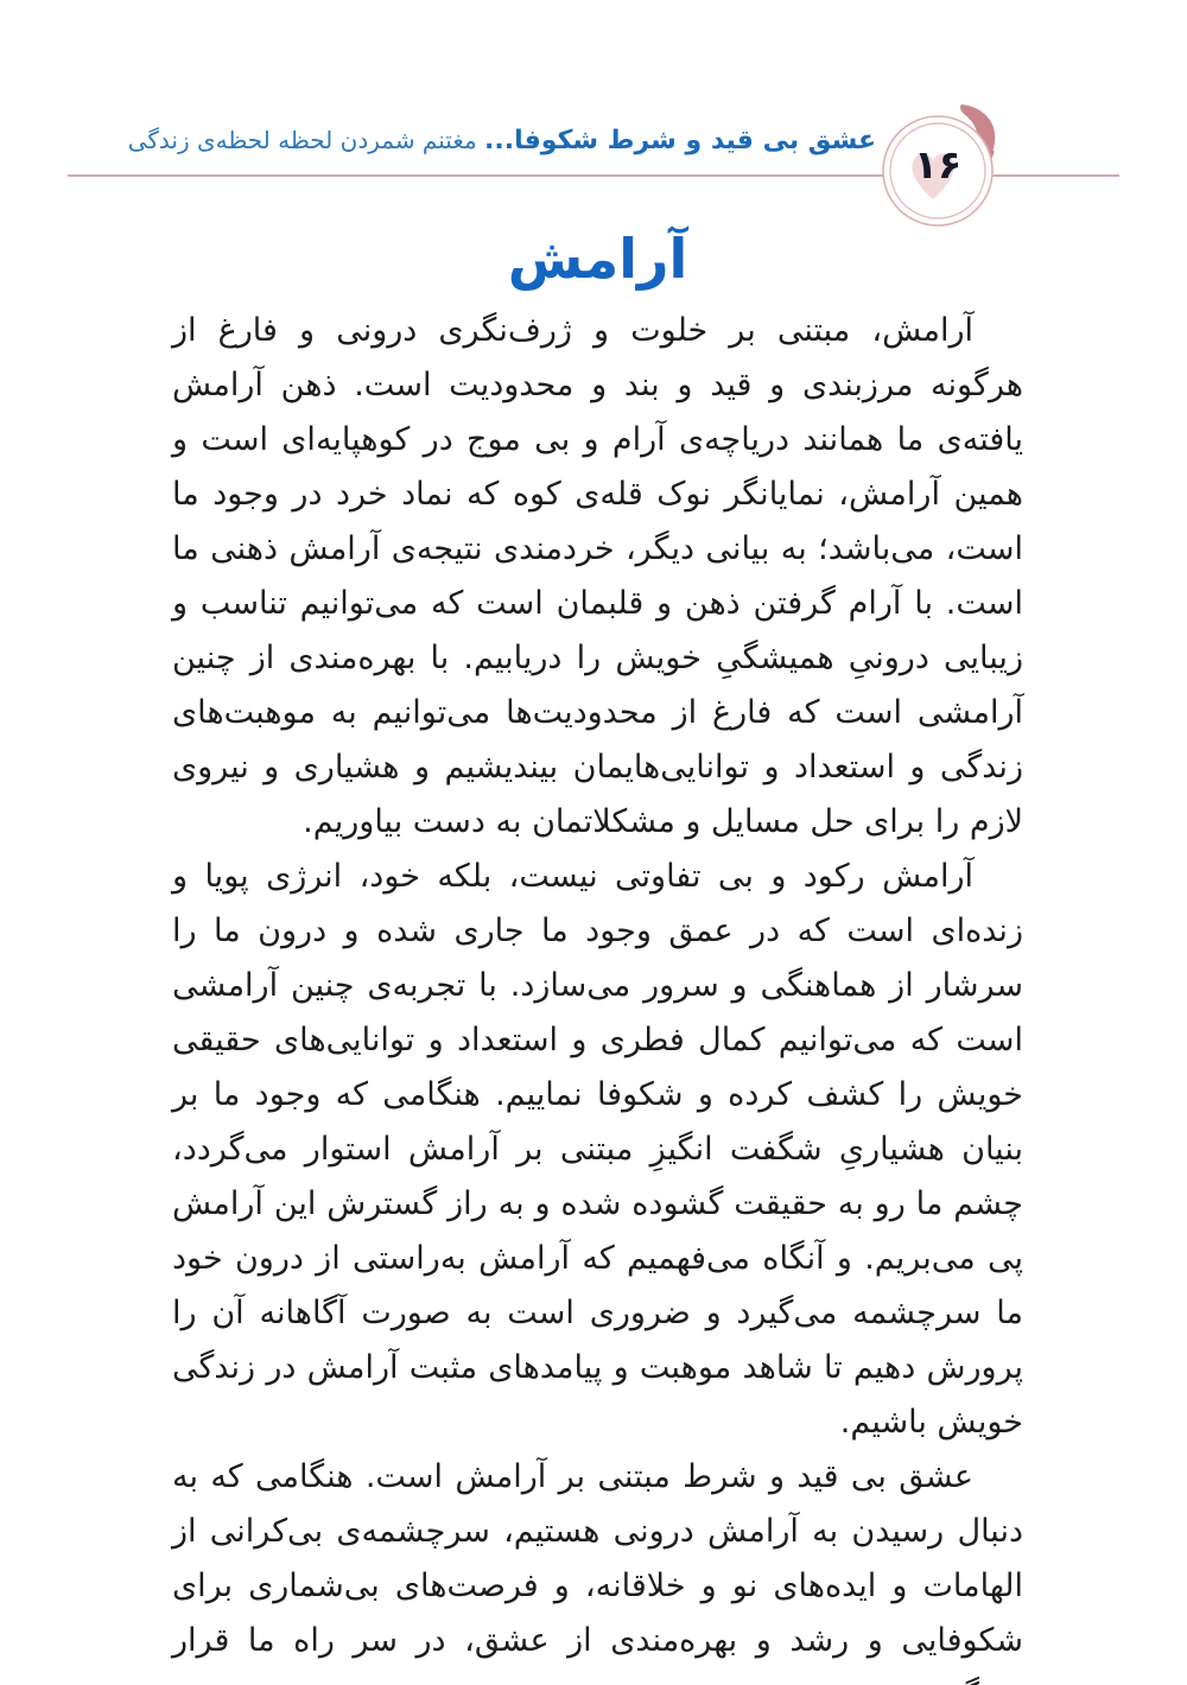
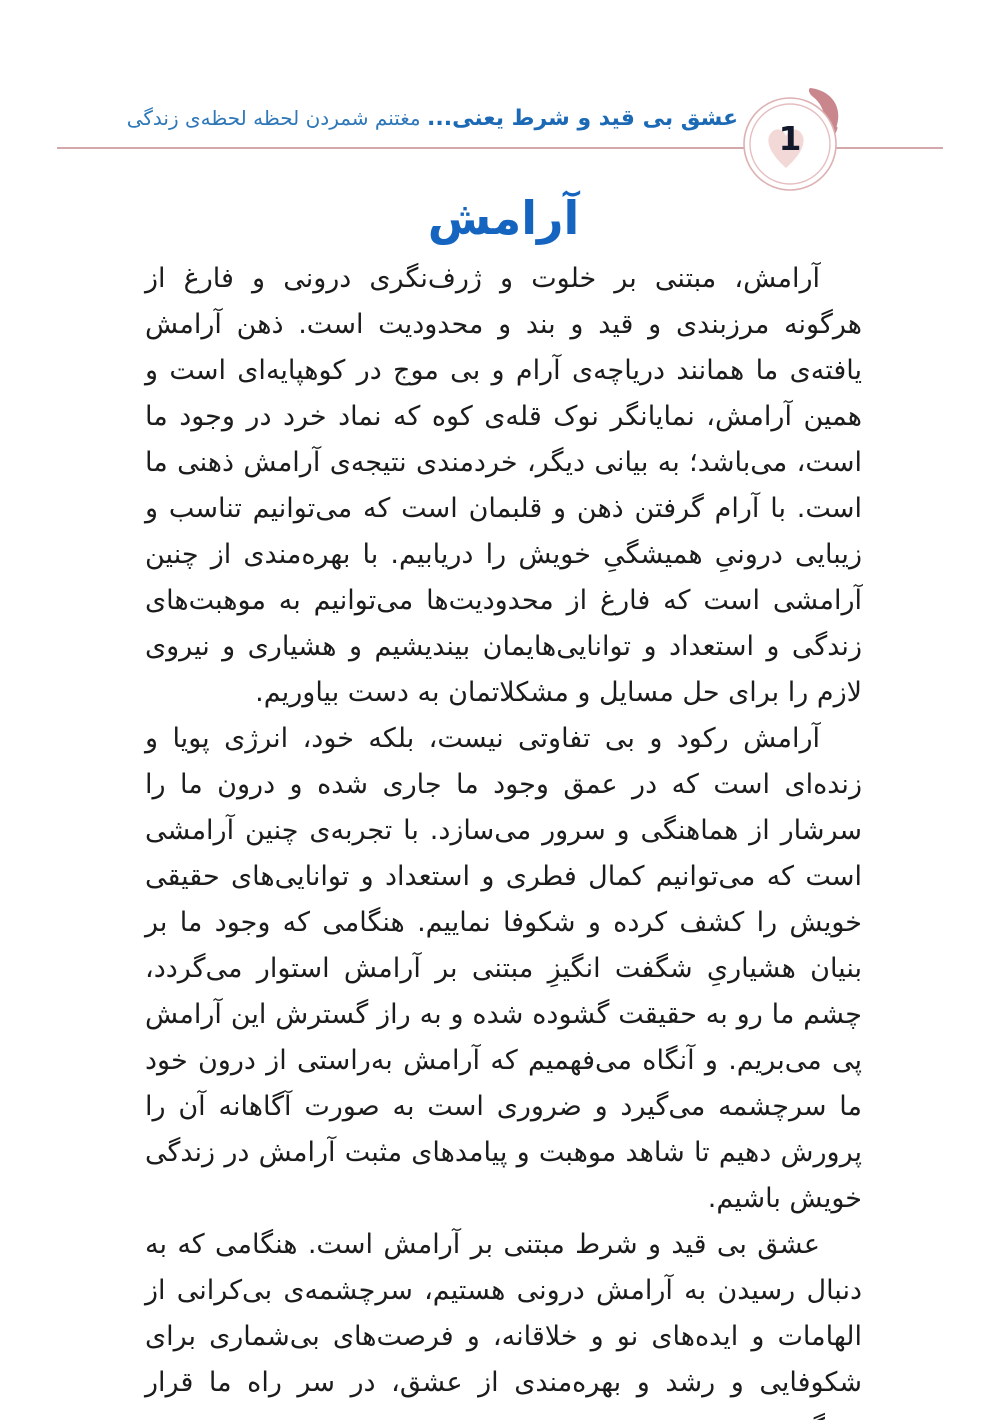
- عشق بی قید و شرط شکوفا... مغتنم شمردن لحظه لحظه‌ی زندگی
+ عشق بی قید و شرط یعنی... مغتنم شمردن لحظه لحظه‌ی زندگی
- ۱۶
+ 1
  آرامش
  آرامش، مبتنی بر خلوت و ژرف‌نگری درونی و فارغ از هرگونه مرزبندی و قید و بند و محدودیت است. ذهن آرامش یافته‌ی ما همانند دریاچه‌ی آرام و بی موج در کوهپایه‌ای است و همین آرامش، نمایانگر نوک قله‌ی کوه که نماد خرد در وجود ما است، میباشد؛ به بیانی دیگر، خردمندی نتیجه‌ی آرامش ذهنی ما است. با آرام گرفتن ذهن و قلبمان است که می‌توانیم تناسب و زیبایی درونیِ همیشگیِ خویش را دریابیم. با بهره‌مندی از چنین آرامشی است که فارغ از محدودیتها می‌توانیم به موهبت‌های زندگی و استعداد و توانایی‌هایمان بیندیشیم و هشیاری و نیروی لازم را برای حل مسایل و مشکلاتمان به دست بیاوریم.
  آرامش رکود و بی تفاوتی نیست، بلکه خود، انرژی پویا و زنده‌ای است که در عمق وجود ما جاری شده و درون ما را سرشار از هماهنگی و سرور می‌سازد. با تجربه‌ی چنین آرامشی است که می‌توانیم کمال فطری و استعداد و توانایی‌های حقیقی خویش را کشف کرده و شکوفا نماییم. هنگامی که وجود ما بر بنیان هشیاریِ شگفت انگیزِ مبتنی بر آرامش استوار می‌گردد، چشم ما رو به حقیقت گشوده شده و به راز گسترش این آرامش پی می‌بریم. و آنگاه می‌فهمیم که آرامش به‌راستی از درون خود ما سرچشمه می‌گیرد و ضروری است به صورت آگاهانه آن را پرورش دهیم تا شاهد موهبت و پیامدهای مثبت آرامش در زندگی خویش باشیم.
  عشق بی قید و شرط مبتنی بر آرامش است. هنگامی که به دنبال رسیدن به آرامش درونی هستیم، سرچشمه‌ی بی‌کرانی از الهامات و ایده‌های نو و خلاقانه، و فرصت‌های بی‌شماری برای شکوفایی و رشد و بهره‌مندی از عشق، در سر راه ما قرار
